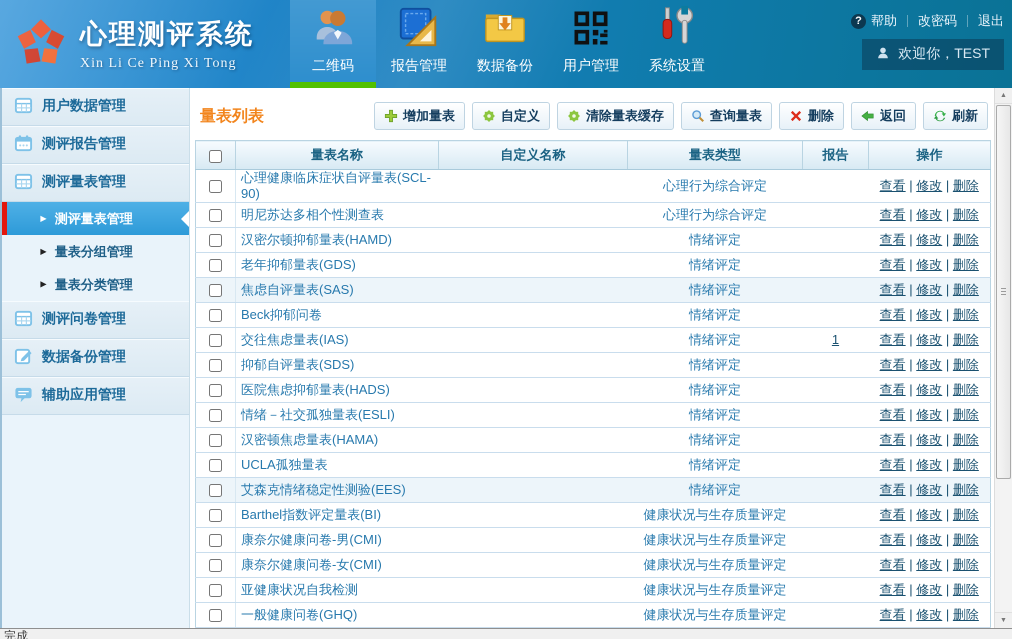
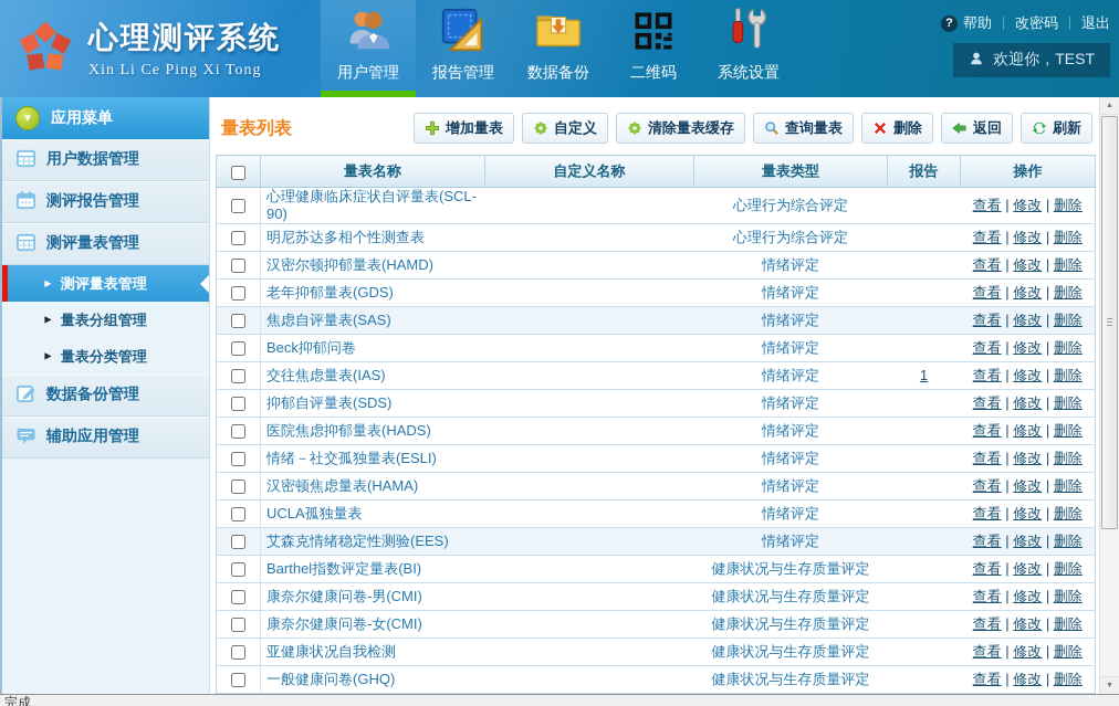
- 二维码
+ 用户管理
  报告管理
  数据备份
- 用户管理
+ 二维码
  系统设置
  ?
  帮助
  改密码
  退出
  欢迎你，TEST
+ ▾
+ 应用菜单
  用户数据管理
  测评报告管理
  测评量表管理
  ▶
  测评量表管理
  ▶
  量表分组管理
  ▶
  量表分类管理
- 测评问卷管理
  数据备份管理
  辅助应用管理
  量表列表
  增加量表
  自定义
  清除量表缓存
  查询量表
  删除
  返回
  刷新
  	量表名称	自定义名称	量表类型	报告	操作
  	心理健康临床症状自评量表(SCL-90)		心理行为综合评定		查看 | 修改 | 删除
  	明尼苏达多相个性测查表		心理行为综合评定		查看 | 修改 | 删除
  	汉密尔顿抑郁量表(HAMD)		情绪评定		查看 | 修改 | 删除
  	老年抑郁量表(GDS)		情绪评定		查看 | 修改 | 删除
  	焦虑自评量表(SAS)		情绪评定		查看 | 修改 | 删除
  	Beck抑郁问卷		情绪评定		查看 | 修改 | 删除
  	交往焦虑量表(IAS)		情绪评定	1	查看 | 修改 | 删除
  	抑郁自评量表(SDS)		情绪评定		查看 | 修改 | 删除
  	医院焦虑抑郁量表(HADS)		情绪评定		查看 | 修改 | 删除
  	情绪－社交孤独量表(ESLI)		情绪评定		查看 | 修改 | 删除
  	汉密顿焦虑量表(HAMA)		情绪评定		查看 | 修改 | 删除
  	UCLA孤独量表		情绪评定		查看 | 修改 | 删除
  	艾森克情绪稳定性测验(EES)		情绪评定		查看 | 修改 | 删除
  	Barthel指数评定量表(BI)		健康状况与生存质量评定		查看 | 修改 | 删除
  	康奈尔健康问卷-男(CMI)		健康状况与生存质量评定		查看 | 修改 | 删除
  	康奈尔健康问卷-女(CMI)		健康状况与生存质量评定		查看 | 修改 | 删除
  	亚健康状况自我检测		健康状况与生存质量评定		查看 | 修改 | 删除
  	一般健康问卷(GHQ)		健康状况与生存质量评定		查看 | 修改 | 删除
  完成
